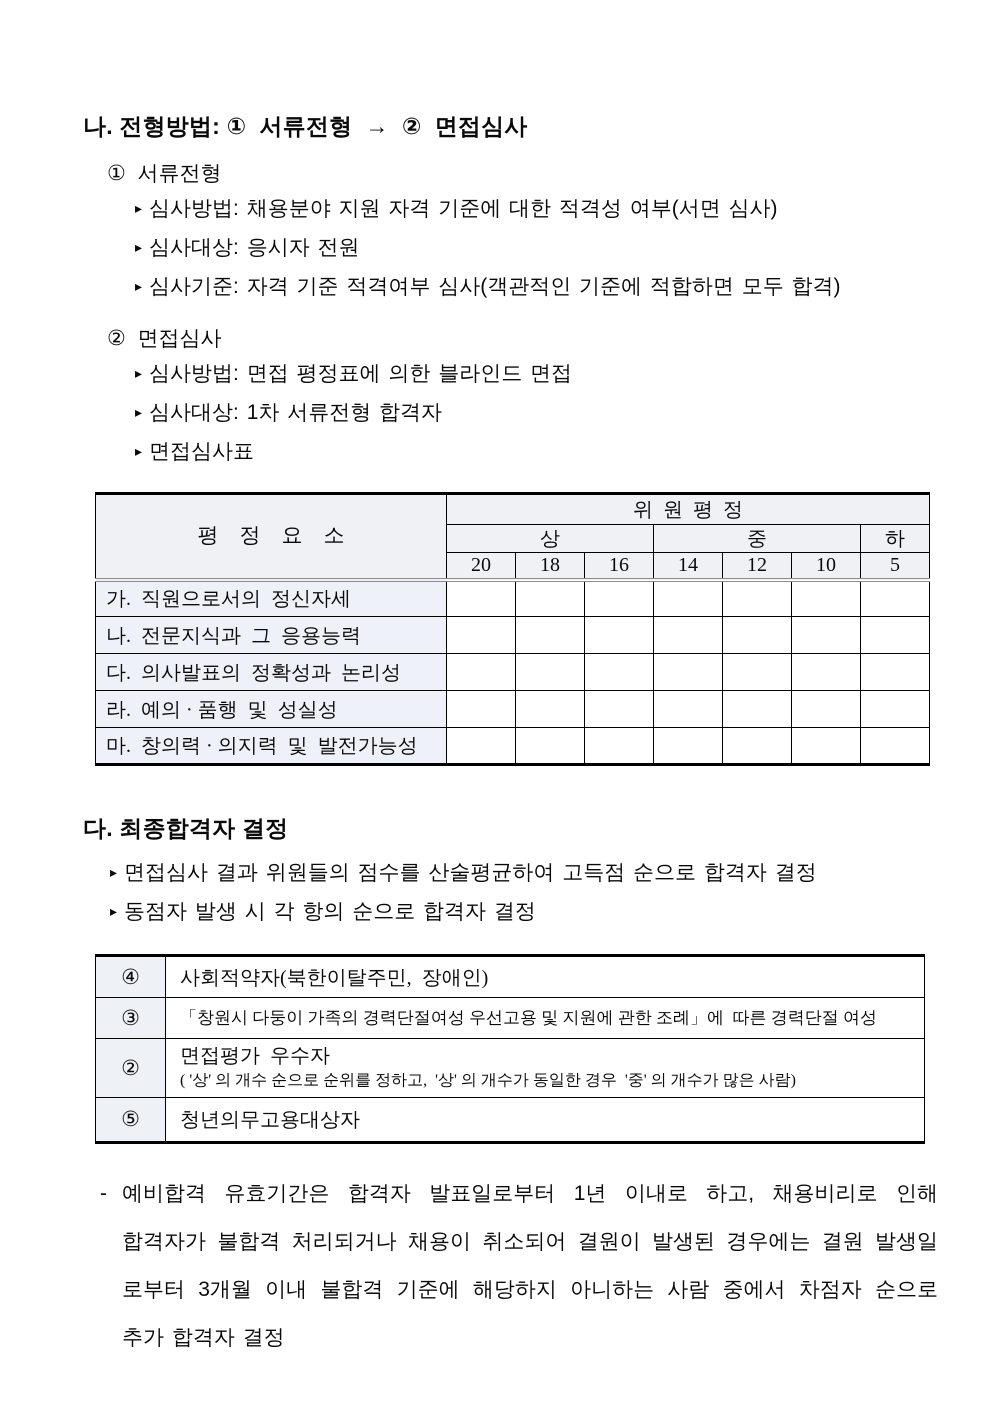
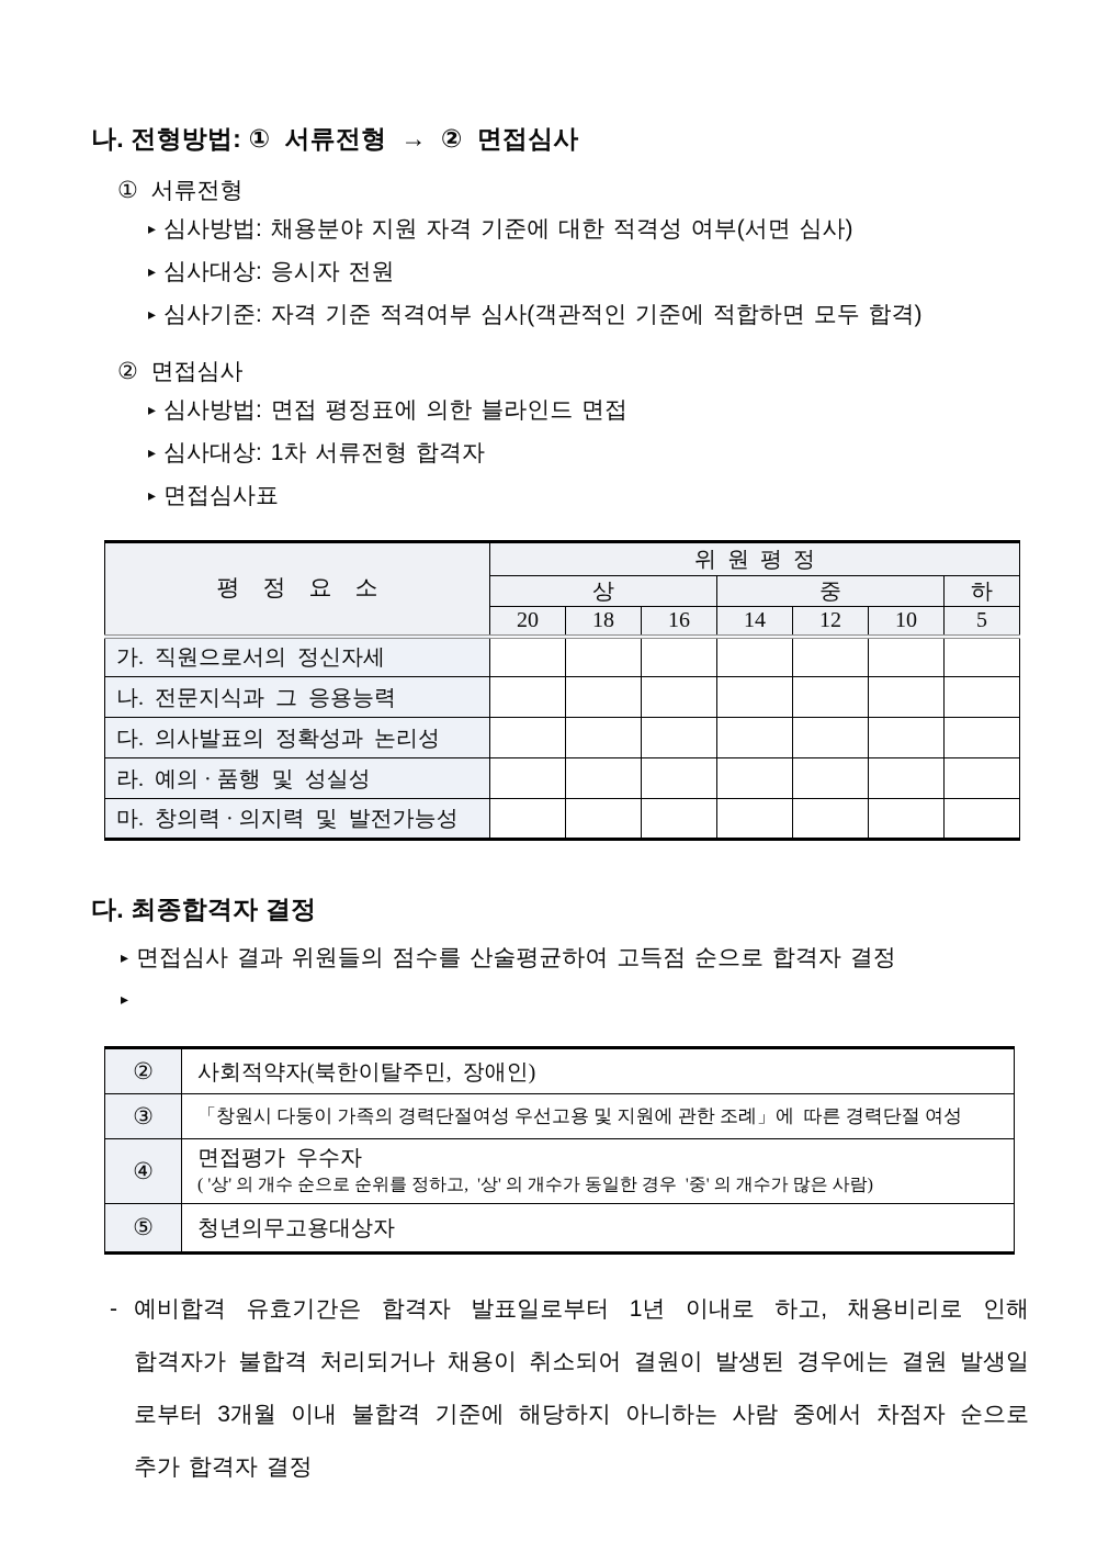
  나. 전형방법: ① 서류전형 → ② 면접심사
  ① 서류전형
  ▸
  심사방법: 채용분야 지원 자격 기준에 대한 적격성 여부(서면 심사)
  ▸
  심사대상: 응시자 전원
  ▸
  심사기준: 자격 기준 적격여부 심사(객관적인 기준에 적합하면 모두 합격)
  ② 면접심사
  ▸
  심사방법: 면접 평정표에 의한 블라인드 면접
  ▸
  심사대상: 1차 서류전형 합격자
  ▸
  면접심사표
  평 정 요 소	위 원 평 정
  상	중	하
  20	18	16	14	12	10	5
  가. 직원으로서의 정신자세
  나. 전문지식과 그 응용능력
  다. 의사발표의 정확성과 논리성
  라. 예의 · 품행 및 성실성
  마. 창의력 · 의지력 및 발전가능성
  다. 최종합격자 결정
  ▸
  면접심사 결과 위원들의 점수를 산술평균하여 고득점 순으로 합격자 결정
  ▸
- 동점자 발생 시 각 항의 순으로 합격자 결정
- ④	사회적약자(북한이탈주민, 장애인)
+ ②	사회적약자(북한이탈주민, 장애인)
  ③	「창원시 다둥이 가족의 경력단절여성 우선고용 및 지원에 관한 조례」에 따른 경력단절 여성
- ②	면접평가 우수자 ( '상' 의 개수 순으로 순위를 정하고, '상' 의 개수가 동일한 경우 '중' 의 개수가 많은 사람)
+ ④	면접평가 우수자 ( '상' 의 개수 순으로 순위를 정하고, '상' 의 개수가 동일한 경우 '중' 의 개수가 많은 사람)
  ⑤	청년의무고용대상자
  -
  예비합격 유효기간은 합격자 발표일로부터 1년 이내로 하고, 채용비리로 인해
  합격자가 불합격 처리되거나 채용이 취소되어 결원이 발생된 경우에는 결원 발생일
  로부터 3개월 이내 불합격 기준에 해당하지 아니하는 사람 중에서 차점자 순으로
  추가 합격자 결정
